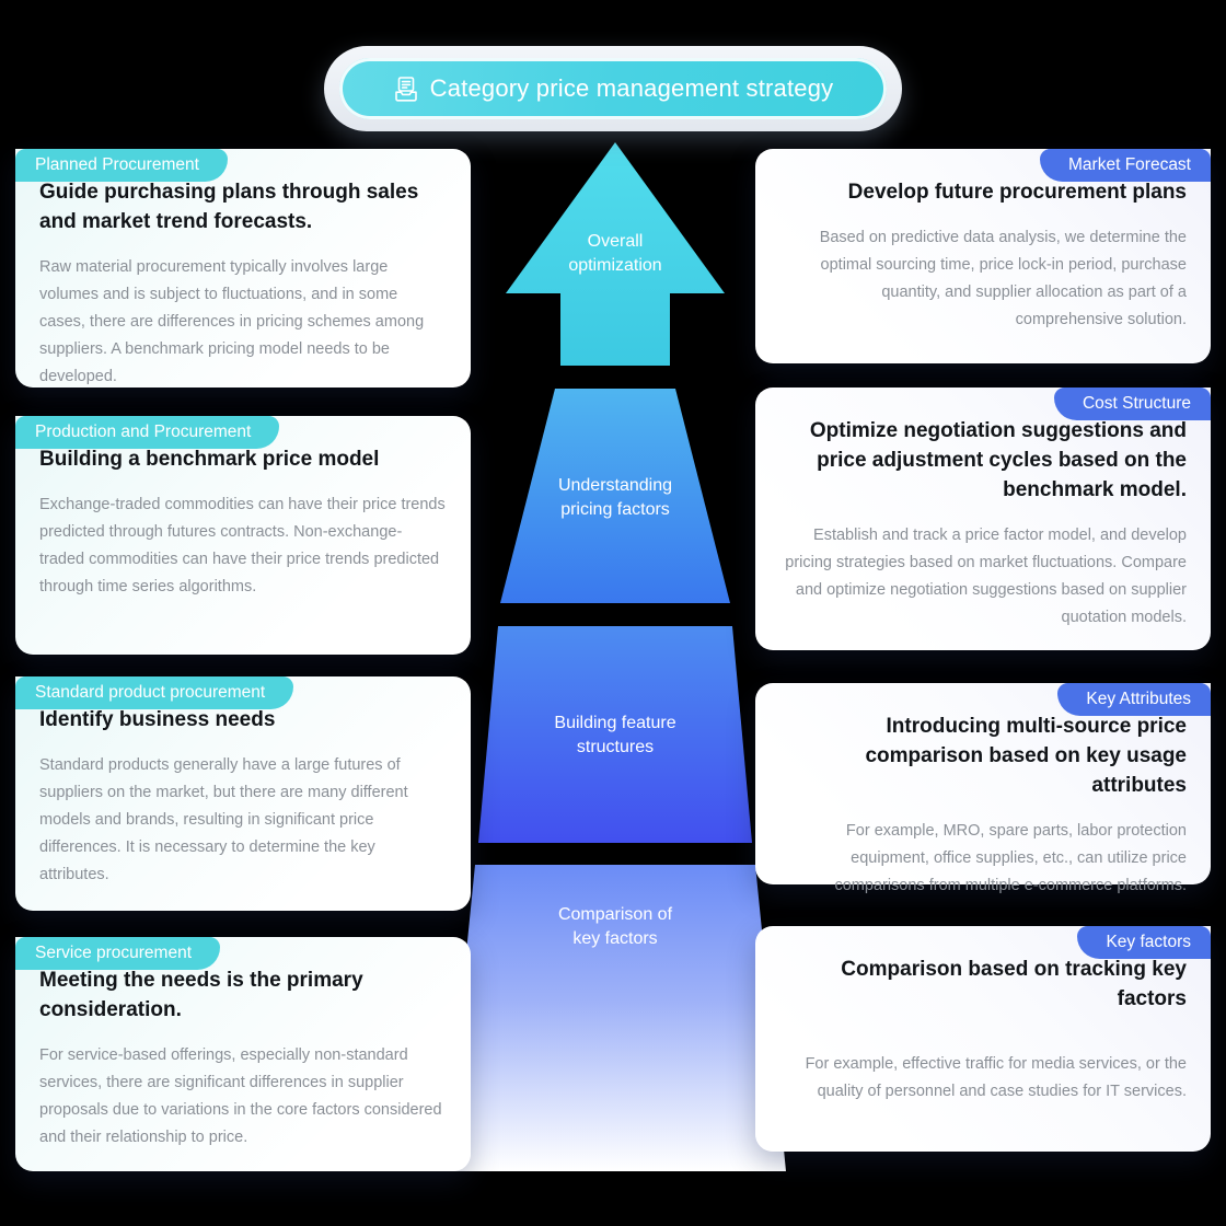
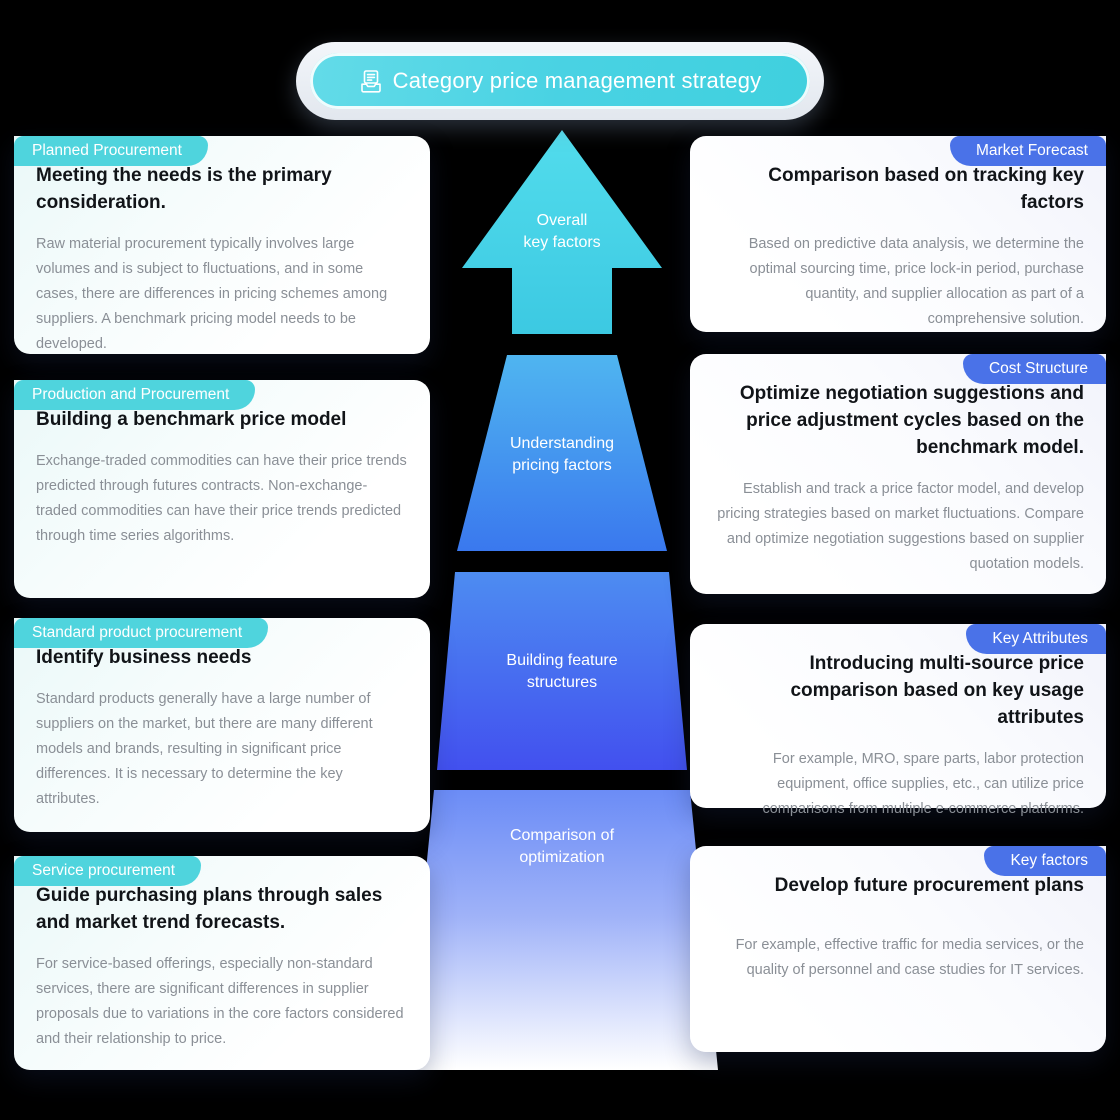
  Overall
- optimization
+ key factors
  Understanding
  pricing factors
  Building feature
  structures
  Comparison of
- key factors
+ optimization
  Category price management strategy
  Planned Procurement
- Guide purchasing plans through sales and market trend forecasts.
+ Meeting the needs is the primary consideration.
  Raw material procurement typically involves large volumes and is subject to fluctuations, and in some cases, there are differences in pricing schemes among suppliers. A benchmark pricing model needs to be developed.
  Production and Procurement
  Building a benchmark price model
  Exchange-traded commodities can have their price trends predicted through futures contracts. Non-exchange-traded commodities can have their price trends predicted through time series algorithms.
  Standard product procurement
  Identify business needs
- Standard products generally have a large futures of suppliers on the market, but there are many different models and brands, resulting in significant price differences. It is necessary to determine the key attributes.
+ Standard products generally have a large number of suppliers on the market, but there are many different models and brands, resulting in significant price differences. It is necessary to determine the key attributes.
  Service procurement
- Meeting the needs is the primary consideration.
+ Guide purchasing plans through sales and market trend forecasts.
  For service-based offerings, especially non-standard services, there are significant differences in supplier proposals due to variations in the core factors considered and their relationship to price.
  Market Forecast
- Develop future procurement plans
+ Comparison based on tracking key factors
  Based on predictive data analysis, we determine the optimal sourcing time, price lock-in period, purchase quantity, and supplier allocation as part of a comprehensive solution.
  Cost Structure
  Optimize negotiation suggestions and price adjustment cycles based on the benchmark model.
  Establish and track a price factor model, and develop pricing strategies based on market fluctuations. Compare and optimize negotiation suggestions based on supplier quotation models.
  Key Attributes
  Introducing multi-source price comparison based on key usage attributes
  For example, MRO, spare parts, labor protection equipment, office supplies, etc., can utilize price comparisons from multiple e-commerce platforms.
  Key factors
- Comparison based on tracking key factors
+ Develop future procurement plans
  For example, effective traffic for media services, or the quality of personnel and case studies for IT services.
